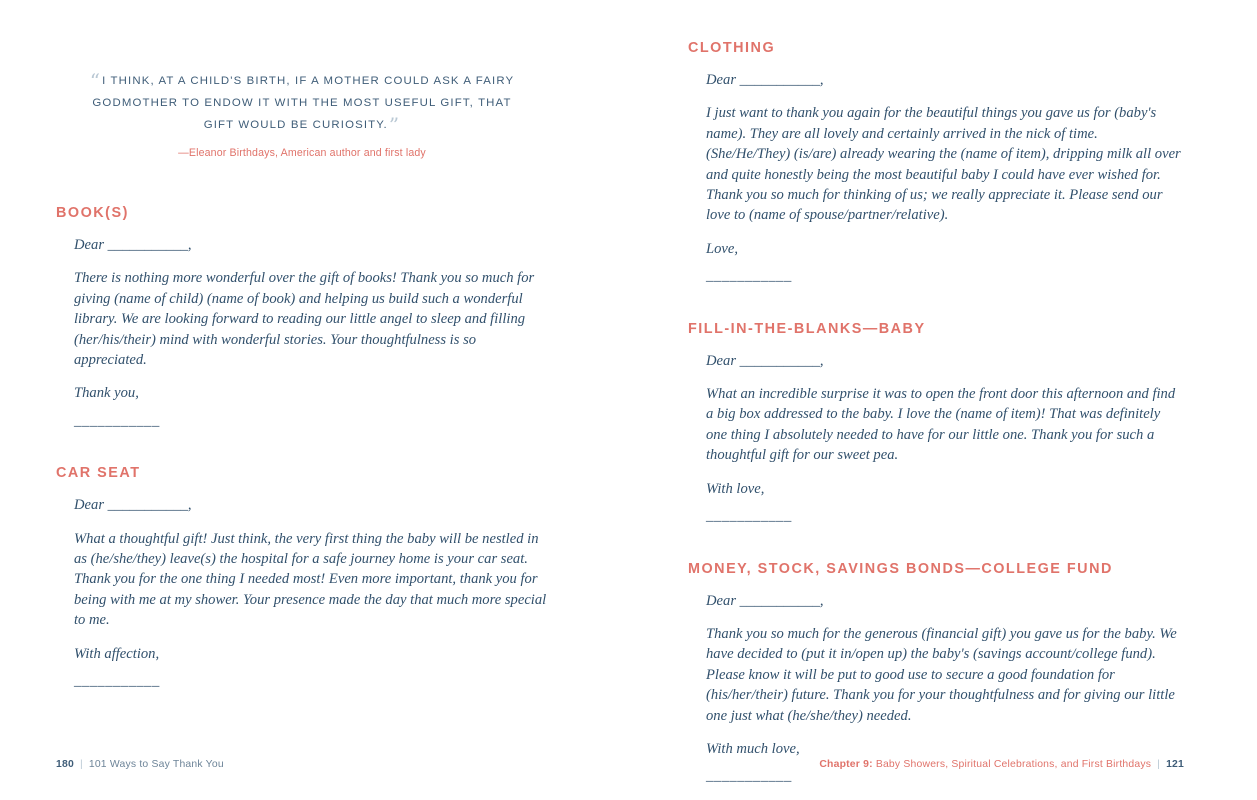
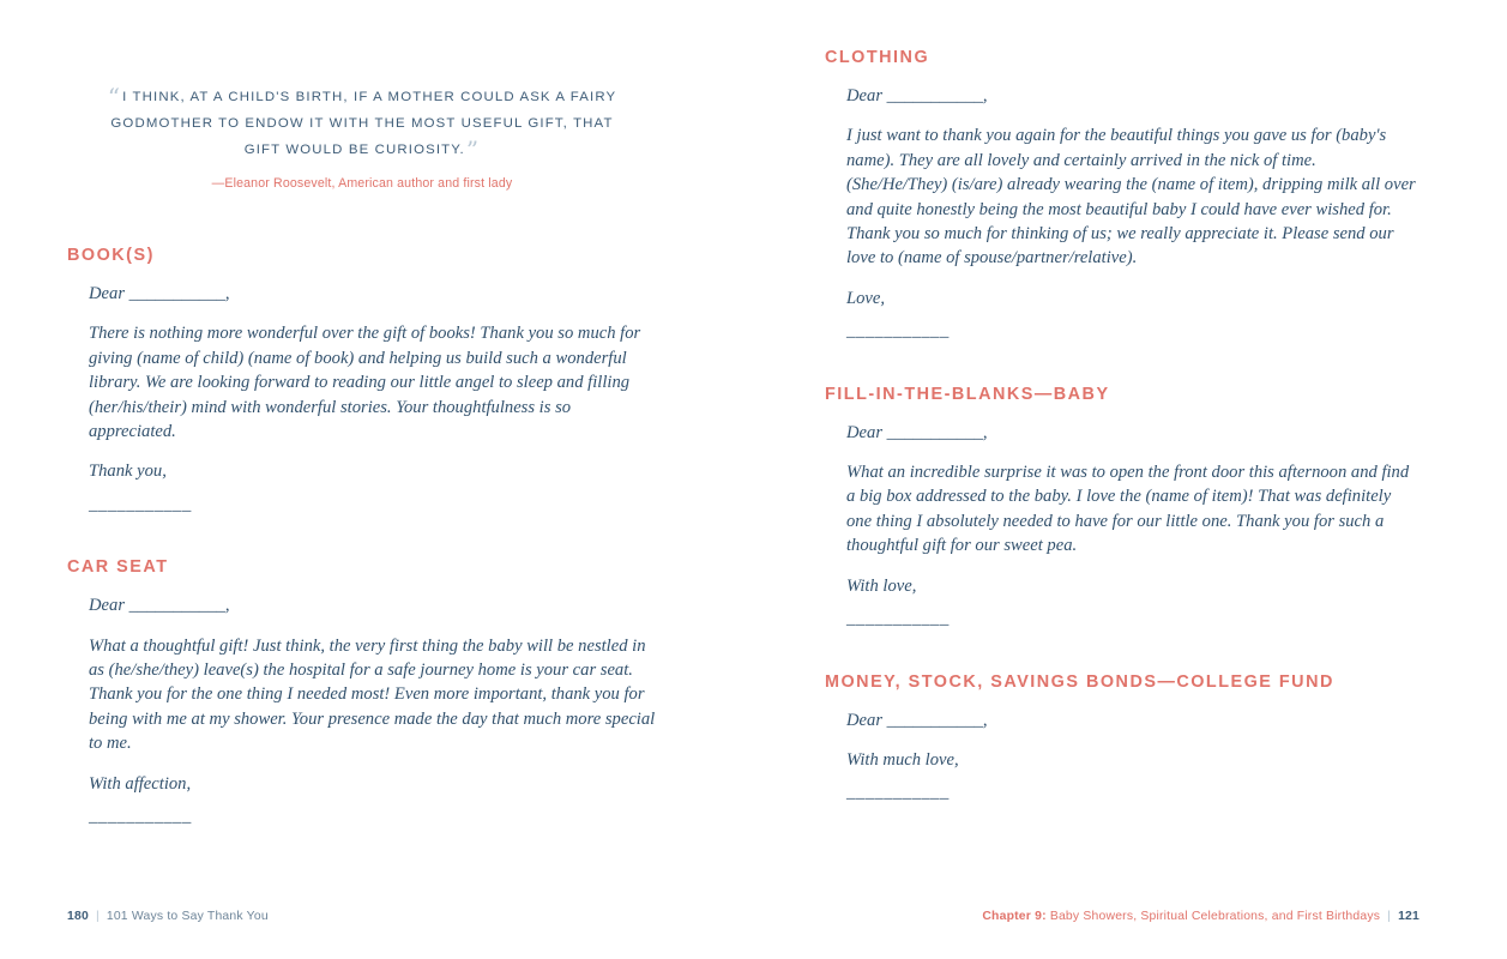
  “I THINK, AT A CHILD'S BIRTH, IF A MOTHER COULD ASK A FAIRY GODMOTHER TO ENDOW IT WITH THE MOST USEFUL GIFT, THAT GIFT WOULD BE CURIOSITY.”
- —Eleanor Birthdays, American author and first lady
+ —Eleanor Roosevelt, American author and first lady
  BOOK(S)
  Dear ___________,
  There is nothing more wonderful over the gift of books! Thank you so much for giving (name of child) (name of book) and helping us build such a wonderful library. We are looking forward to reading our little angel to sleep and filling (her/his/their) mind with wonderful stories. Your thoughtfulness is so appreciated.
  Thank you,
  ___________
  CAR SEAT
  Dear ___________,
  What a thoughtful gift! Just think, the very first thing the baby will be nestled in as (he/she/they) leave(s) the hospital for a safe journey home is your car seat. Thank you for the one thing I needed most! Even more important, thank you for being with me at my shower. Your presence made the day that much more special to me.
  With affection,
  ___________
  180 | 101 Ways to Say Thank You
  CLOTHING
  Dear ___________,
  I just want to thank you again for the beautiful things you gave us for (baby's name). They are all lovely and certainly arrived in the nick of time. (She/He/They) (is/are) already wearing the (name of item), dripping milk all over and quite honestly being the most beautiful baby I could have ever wished for. Thank you so much for thinking of us; we really appreciate it. Please send our love to (name of spouse/partner/relative).
  Love,
  ___________
  FILL-IN-THE-BLANKS—BABY
  Dear ___________,
  What an incredible surprise it was to open the front door this afternoon and find a big box addressed to the baby. I love the (name of item)! That was definitely one thing I absolutely needed to have for our little one. Thank you for such a thoughtful gift for our sweet pea.
  With love,
  ___________
  MONEY, STOCK, SAVINGS BONDS—COLLEGE FUND
  Dear ___________,
- Thank you so much for the generous (financial gift) you gave us for the baby. We have decided to (put it in/open up) the baby's (savings account/college fund). Please know it will be put to good use to secure a good foundation for (his/her/their) future. Thank you for your thoughtfulness and for giving our little one just what (he/she/they) needed.
  With much love,
  ___________
  Chapter 9: Baby Showers, Spiritual Celebrations, and First Birthdays | 121
